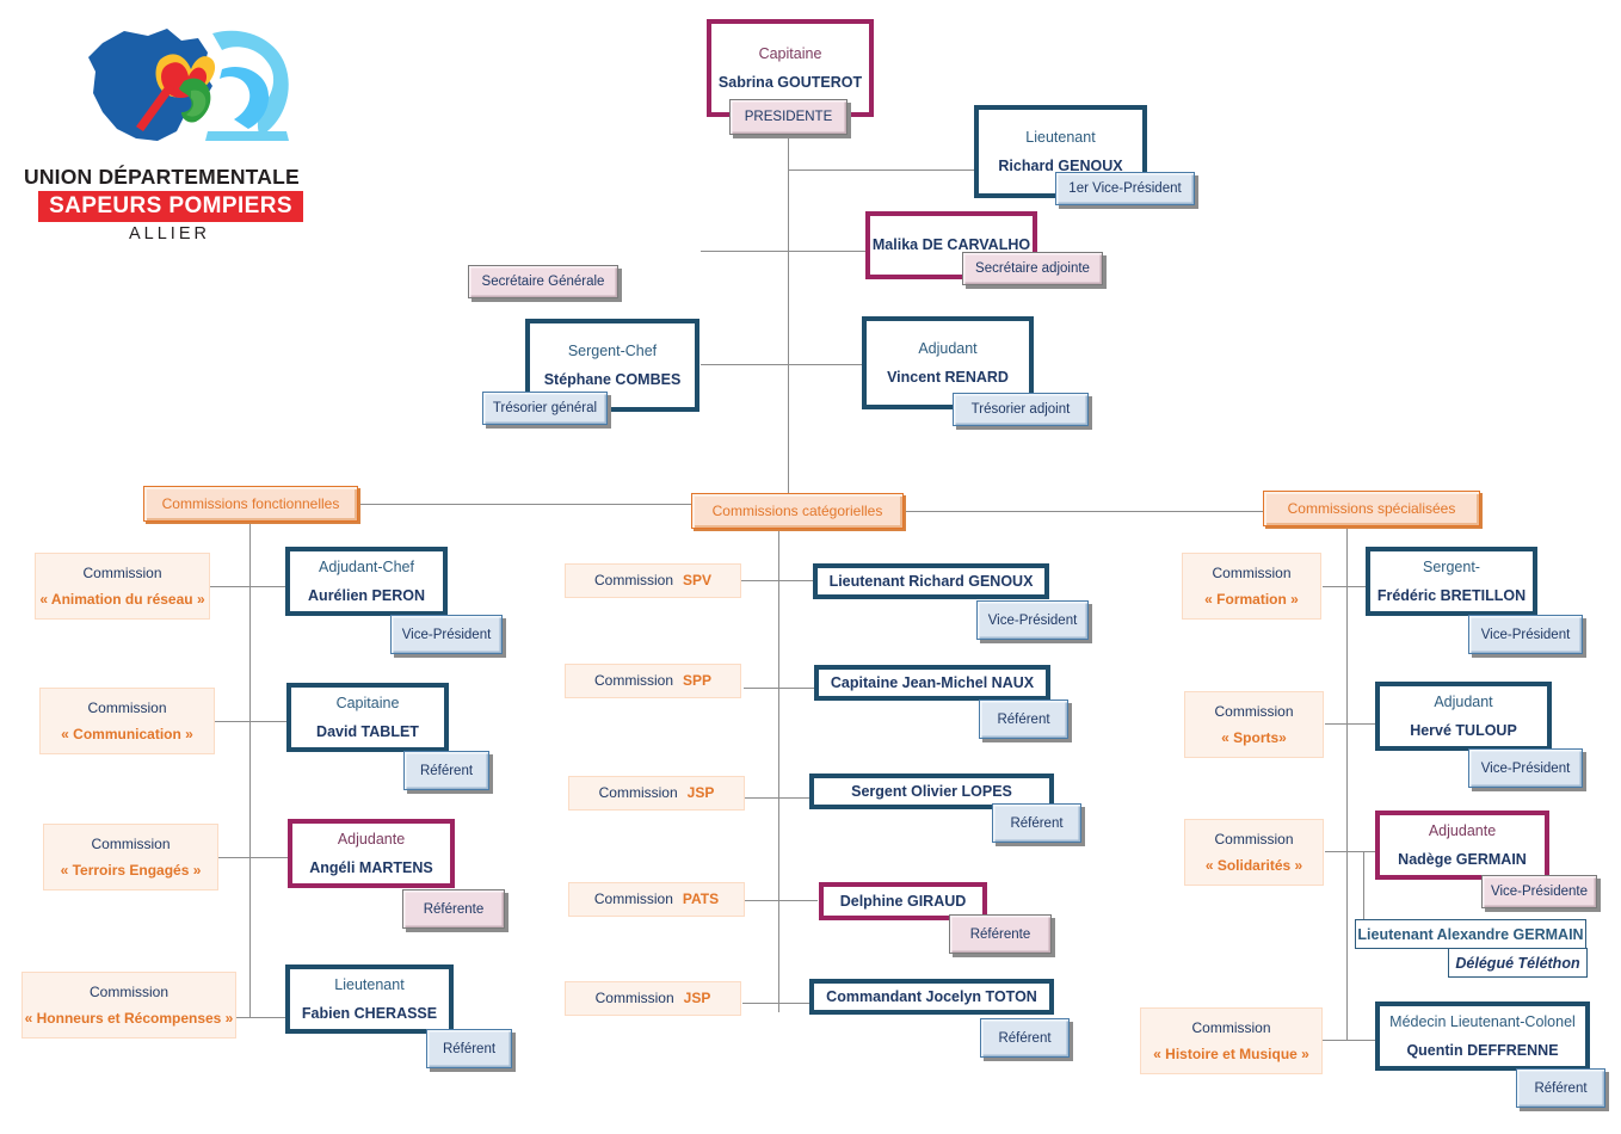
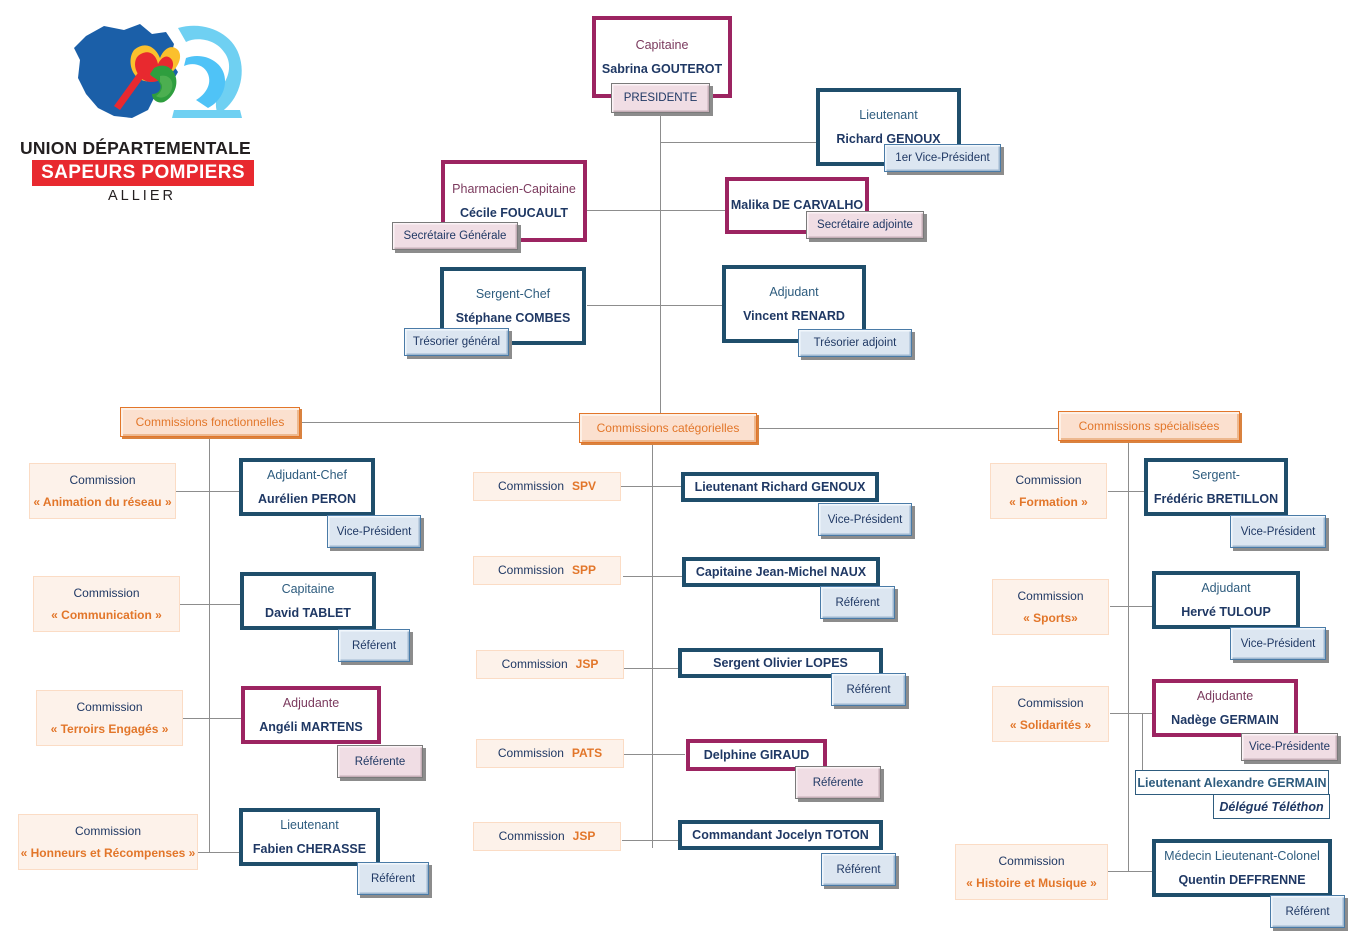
  UNION DÉPARTEMENTALE
  SAPEURS POMPIERS
  ALLIER
  Capitaine
  Sabrina GOUTEROT
  PRESIDENTE
  Lieutenant
  Richard GENOUX
  1er Vice-Président
+ Pharmacien-Capitaine
+ Cécile FOUCAULT
  Secrétaire Générale
  Malika DE CARVALHO
  Secrétaire adjointe
  Sergent-Chef
  Stéphane COMBES
  Trésorier général
  Adjudant
  Vincent RENARD
  Trésorier adjoint
  Commissions fonctionnelles
  Commissions catégorielles
  Commissions spécialisées
  Commission
  « Animation du réseau »
  Adjudant-Chef
  Aurélien PERON
  Vice-Président
  Commission
  « Communication »
  Capitaine
  David TABLET
  Référent
  Commission
  « Terroirs Engagés »
  Adjudante
  Angéli MARTENS
  Référente
  Commission
  « Honneurs et Récompenses »
  Lieutenant
  Fabien CHERASSE
  Référent
  Commission
  SPV
  Lieutenant Richard GENOUX
  Vice-Président
  Commission
  SPP
  Capitaine Jean-Michel NAUX
  Référent
  Commission
  JSP
  Sergent Olivier LOPES
  Référent
  Commission
  PATS
  Delphine GIRAUD
  Référente
  Commission
  JSP
  Commandant Jocelyn TOTON
  Référent
  Commission
  « Formation »
  Sergent-
  Frédéric BRETILLON
  Vice-Président
  Commission
  « Sports»
  Adjudant
  Hervé TULOUP
  Vice-Président
  Commission
  « Solidarités »
  Adjudante
  Nadège GERMAIN
  Vice-Présidente
  Lieutenant Alexandre GERMAIN
  Délégué Téléthon
  Commission
  « Histoire et Musique »
  Médecin Lieutenant-Colonel
  Quentin DEFFRENNE
  Référent
